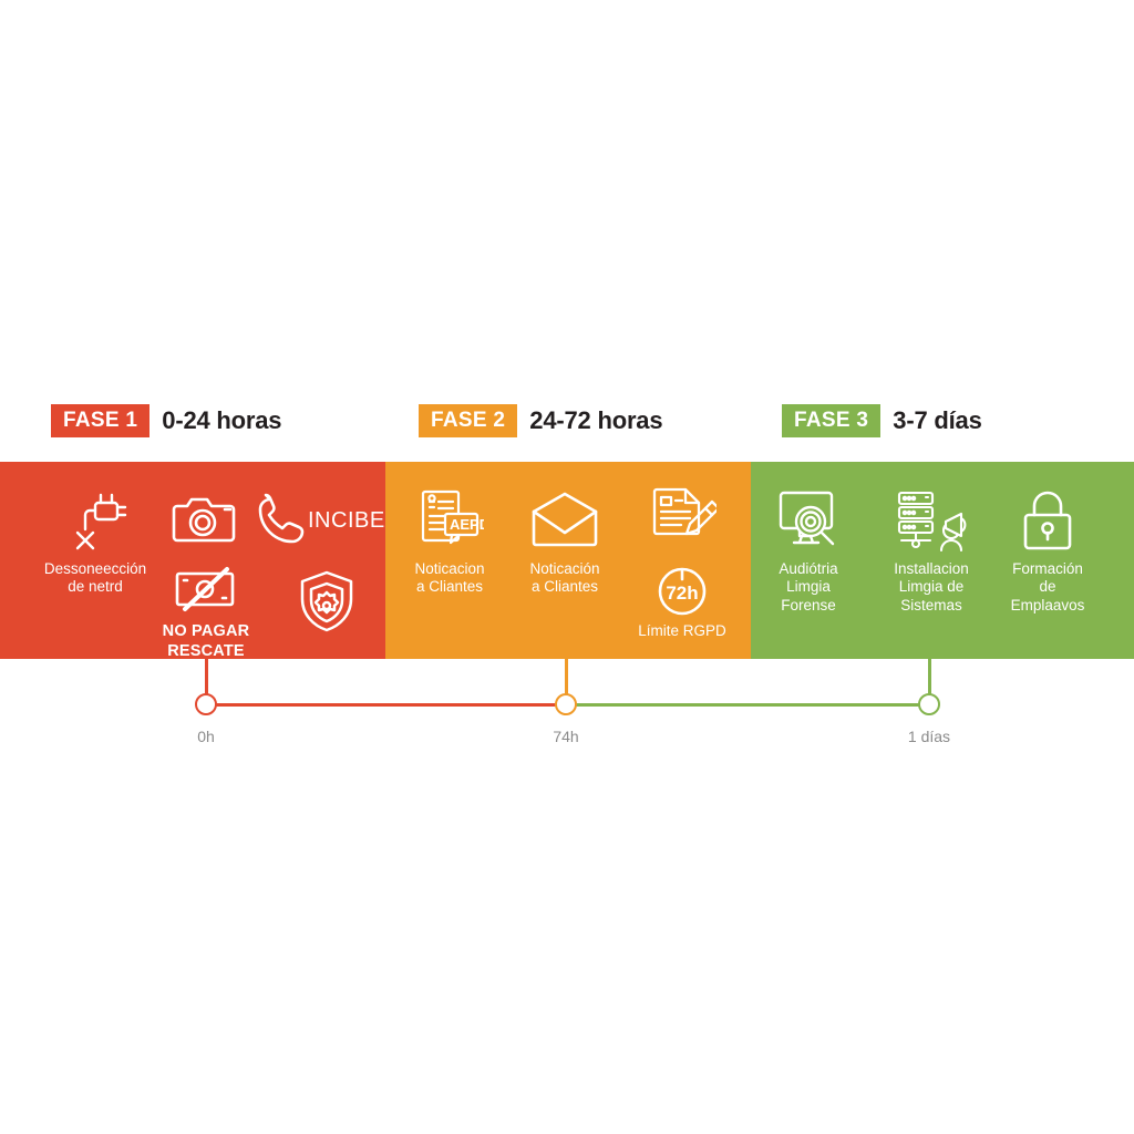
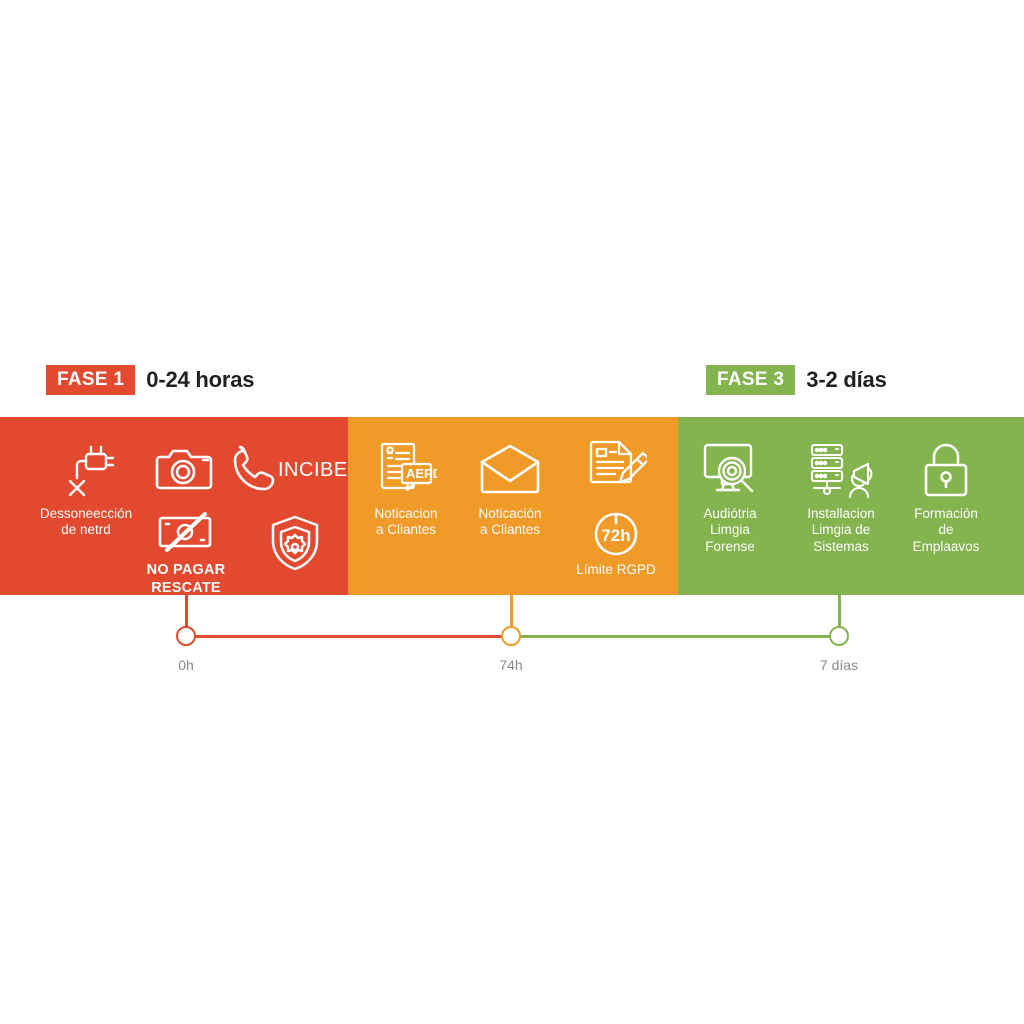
  FASE 1
  0-24 horas
- FASE 2
- 24-72 horas
  FASE 3
- 3-7 días
+ 3-2 días
  Dessoneección
  de netrd
  NO PAGAR
  RESCATE
  INCIBE
  AEP
  Noticacion
  a Cliantes
  Noticación
  a Cliantes
  72h
  Límite RGPD
  Audiótria
  Limgia
  Forense
  Installacion
  Limgia de
  Sistemas
  Formación
  de
  Emplaavos
  0h
  74h
- 1 días
+ 7 días
